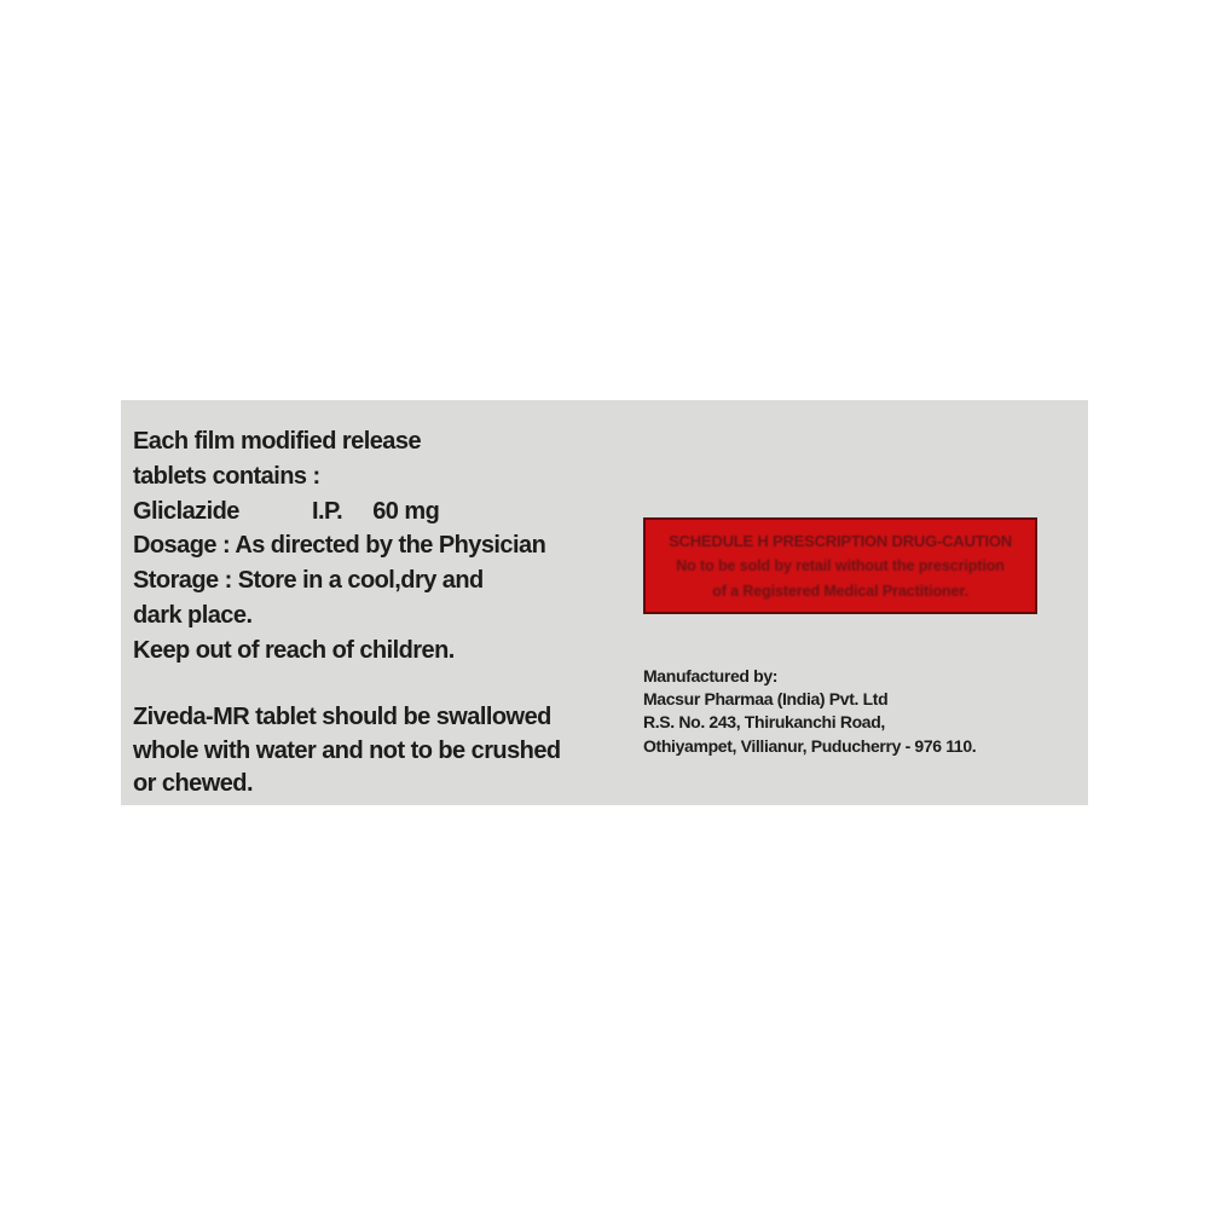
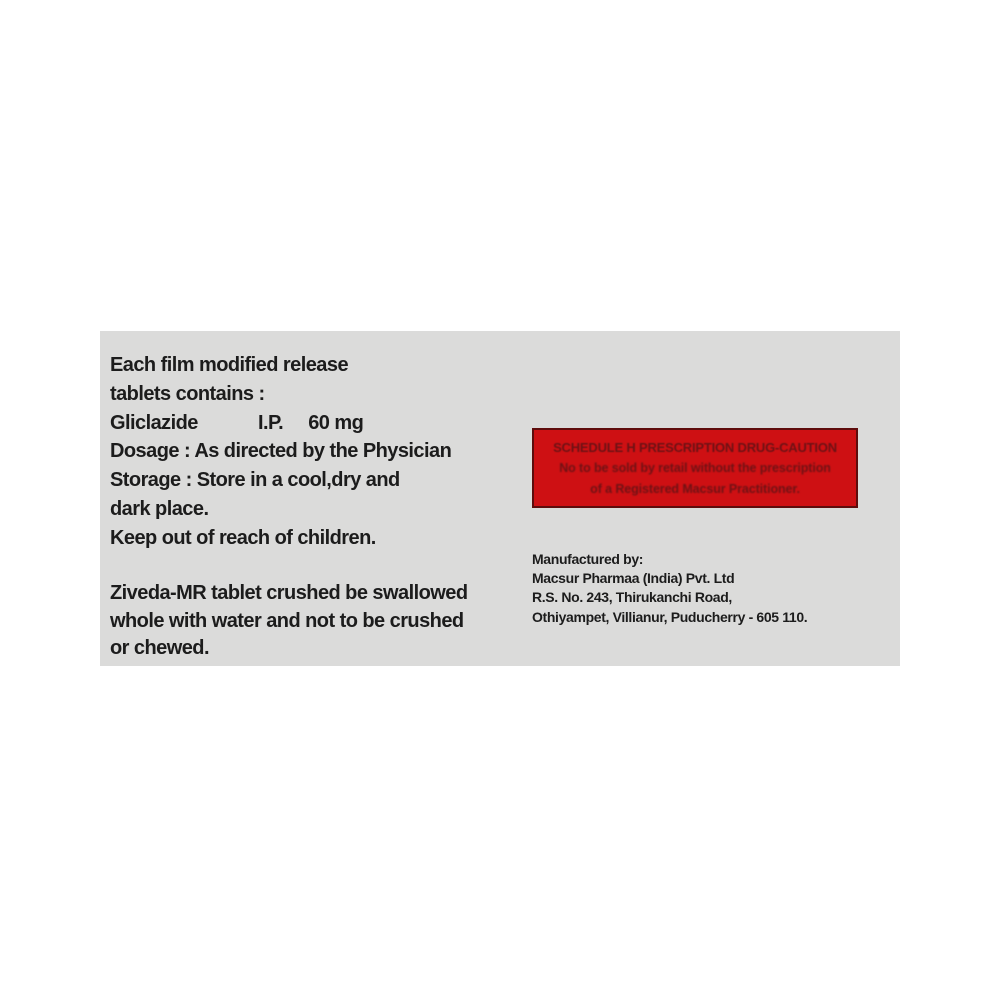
  Each film modified release
  tablets contains :
  Gliclazide I.P. 60 mg
  Dosage : As directed by the Physician
  Storage : Store in a cool,dry and
  dark place.
  Keep out of reach of children.
- Ziveda-MR tablet should be swallowed
+ Ziveda-MR tablet crushed be swallowed
  whole with water and not to be crushed
  or chewed.
  SCHEDULE H PRESCRIPTION DRUG-CAUTION
  No to be sold by retail without the prescription
- of a Registered Medical Practitioner.
+ of a Registered Macsur Practitioner.
  Manufactured by:
  Macsur Pharmaa (India) Pvt. Ltd
  R.S. No. 243, Thirukanchi Road,
- Othiyampet, Villianur, Puducherry - 976 110.
+ Othiyampet, Villianur, Puducherry - 605 110.
